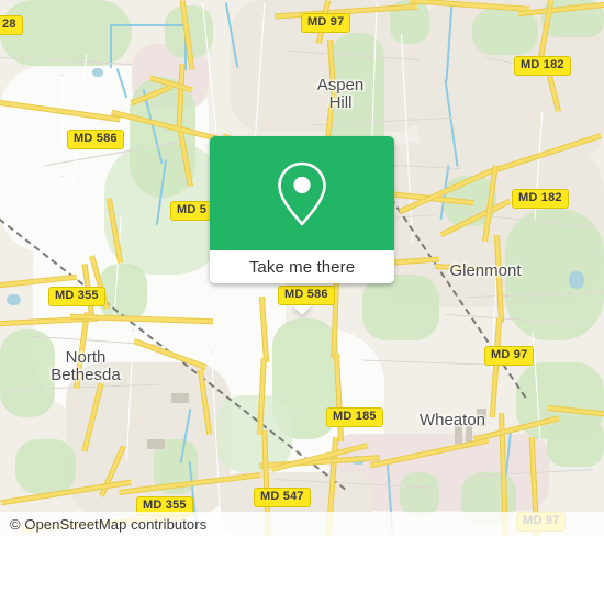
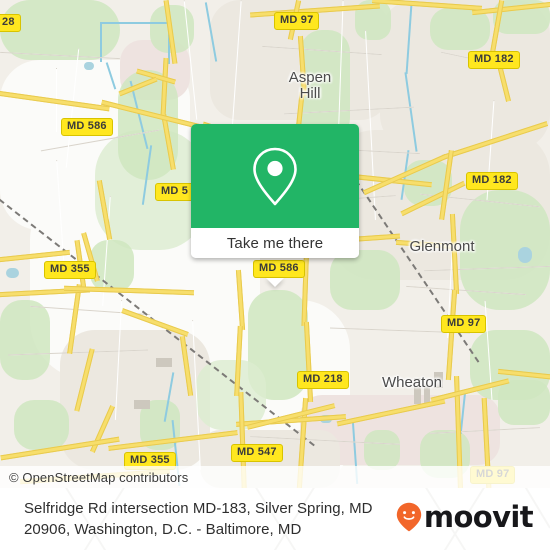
  Aspen
  Hill
  Glenmont
- North
- Bethesda
  Wheaton
  28
  MD 97
  MD 182
  MD 586
  MD 182
  MD 5
  MD 355
  MD 586
  MD 97
- MD 185
+ MD 218
  MD 547
  MD 355
  MD 97
  © OpenStreetMap contributors
  Take me there
+ Selfridge Rd intersection MD-183, Silver Spring, MD 20906, Washington, D.C. - Baltimore, MD
+ moovit
